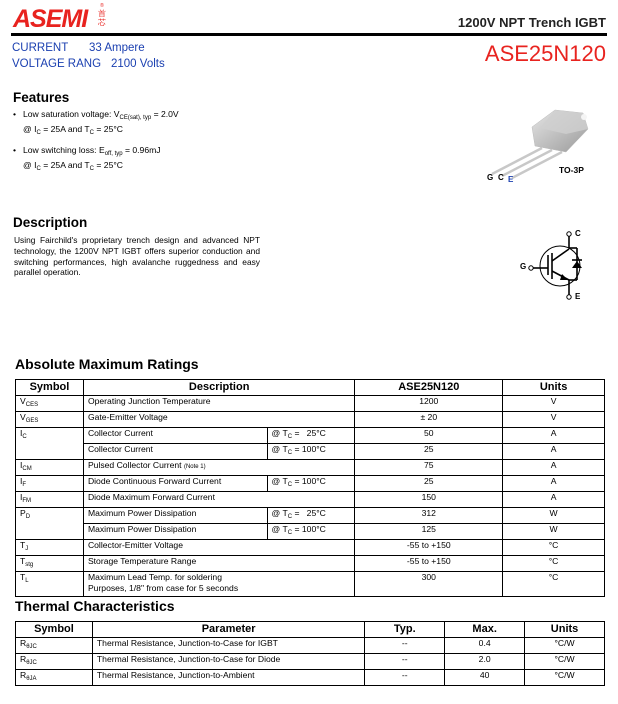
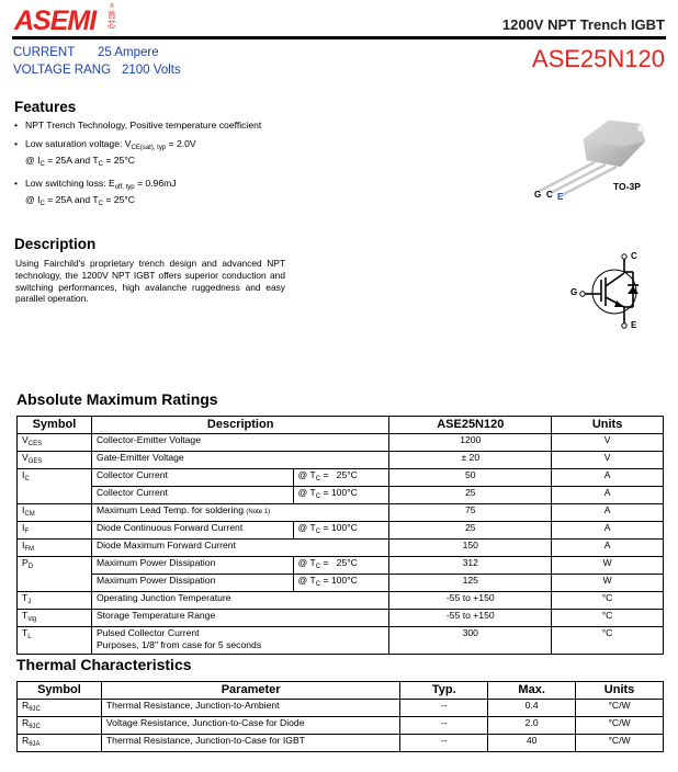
  ASEMI
  首
  芯
  1200V NPT Trench IGBT
  ASE25N120
  CURRENT
- 33 Ampere
+ 25 Ampere
  VOLTAGE RANG
  2100 Volts
  Features
+ NPT Trench Technology, Positive temperature coefficient
  Low saturation voltage: V = 2.0V
  @ I = 25A and T = 25°C
  Low switching loss: E = 0.96mJ
  @ I = 25A and T = 25°C
  G
  C
  E
  TO-3P
  Description
  Using Fairchild's proprietary trench design and advanced NPT technology, the 1200V NPT IGBT offers superior conduction and switching performances, high avalanche ruggedness and easy parallel operation.
  C
  G
  E
  Absolute Maximum Ratings
  Symbol	Description	ASE25N120	Units
- V	Operating Junction Temperature	1200	V
+ V	Collector-Emitter Voltage	1200	V
  V	Gate-Emitter Voltage	± 20	V
  I	Collector Current	@ T = 25°C	50	A
  	Collector Current	@ T = 100°C	25	A
- I	Pulsed Collector Current	75	A
+ I	Maximum Lead Temp. for soldering	75	A
  I	Diode Continuous Forward Current	@ T = 100°C	25	A
  I	Diode Maximum Forward Current	150	A
  P	Maximum Power Dissipation	@ T = 25°C	312	W
  	Maximum Power Dissipation	@ T = 100°C	125	W
- T	Collector-Emitter Voltage	-55 to +150	°C
+ T	Operating Junction Temperature	-55 to +150	°C
  T	Storage Temperature Range	-55 to +150	°C
- T	Maximum Lead Temp. for solderingPurposes, 1/8" from case for 5 seconds	300	°C
+ T	Pulsed Collector CurrentPurposes, 1/8" from case for 5 seconds	300	°C
  Thermal Characteristics
  Symbol	Parameter	Typ.	Max.	Units
- R	Thermal Resistance, Junction-to-Case for IGBT	--	0.4	°C/W
+ R	Thermal Resistance, Junction-to-Ambient	--	0.4	°C/W
- R	Thermal Resistance, Junction-to-Case for Diode	--	2.0	°C/W
+ R	Voltage Resistance, Junction-to-Case for Diode	--	2.0	°C/W
- R	Thermal Resistance, Junction-to-Ambient	--	40	°C/W
+ R	Thermal Resistance, Junction-to-Case for IGBT	--	40	°C/W
